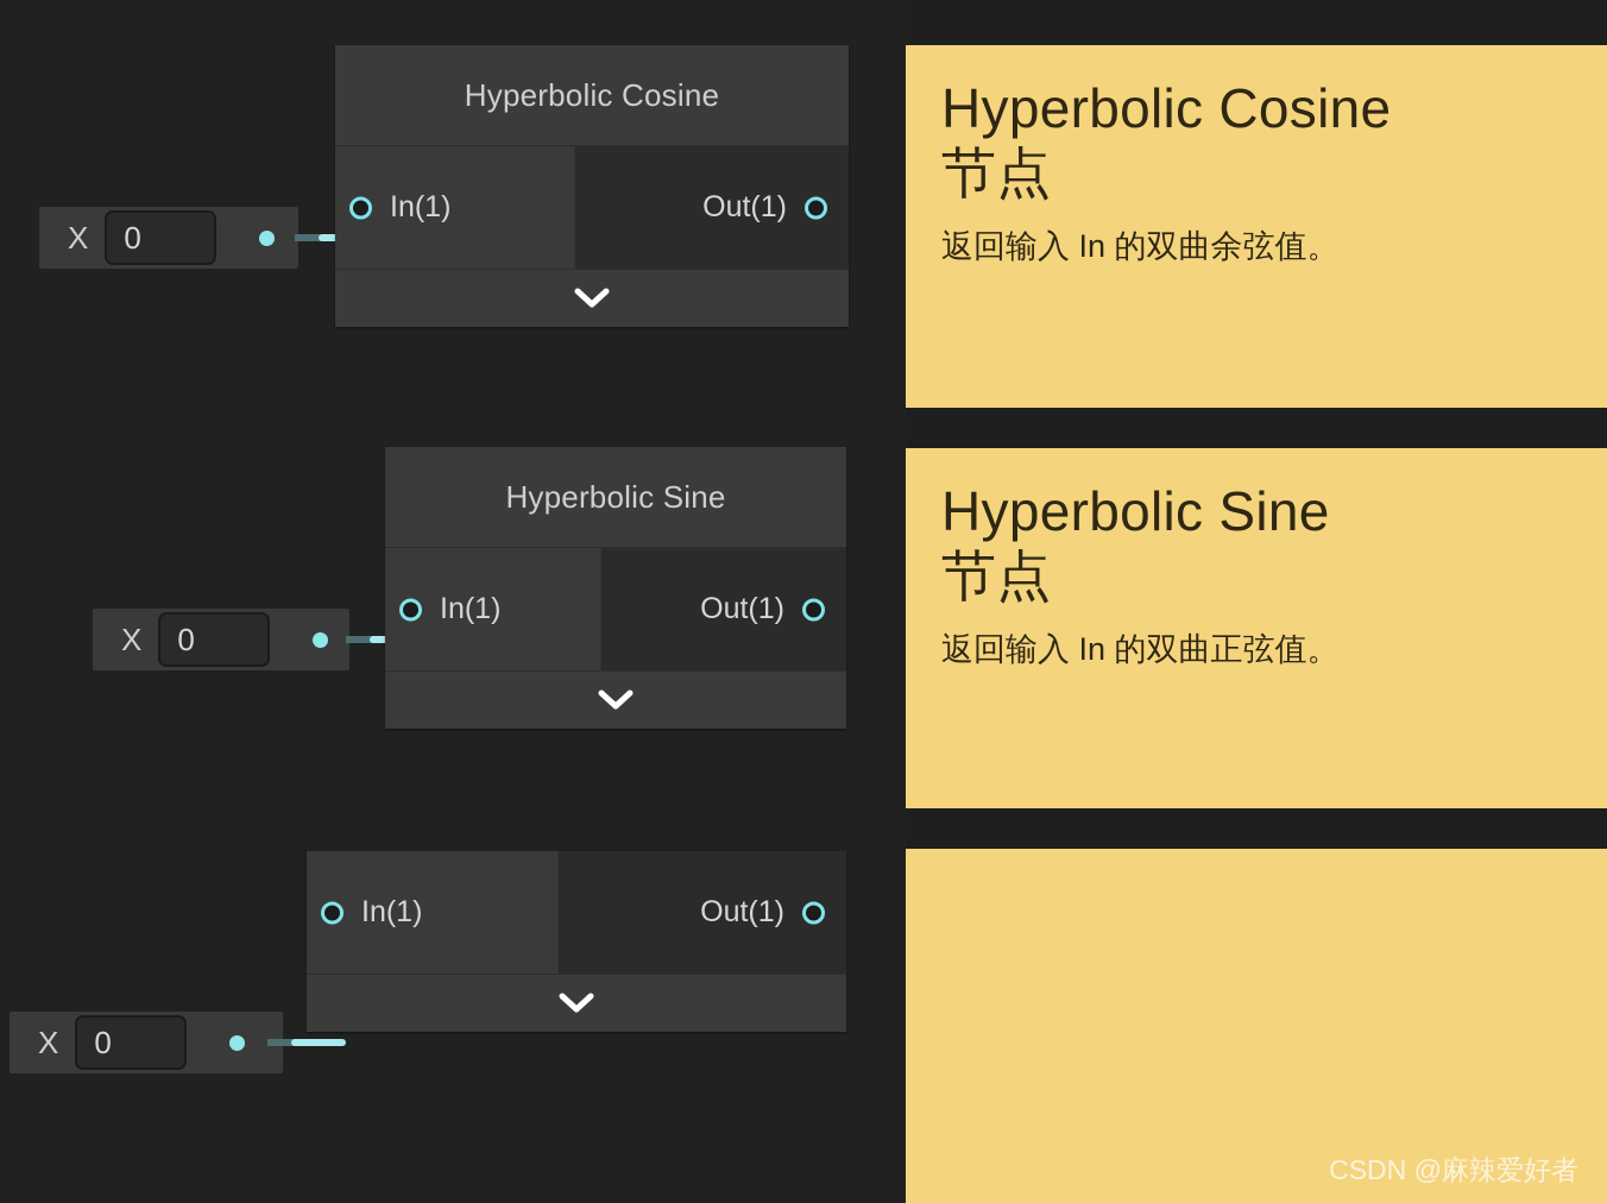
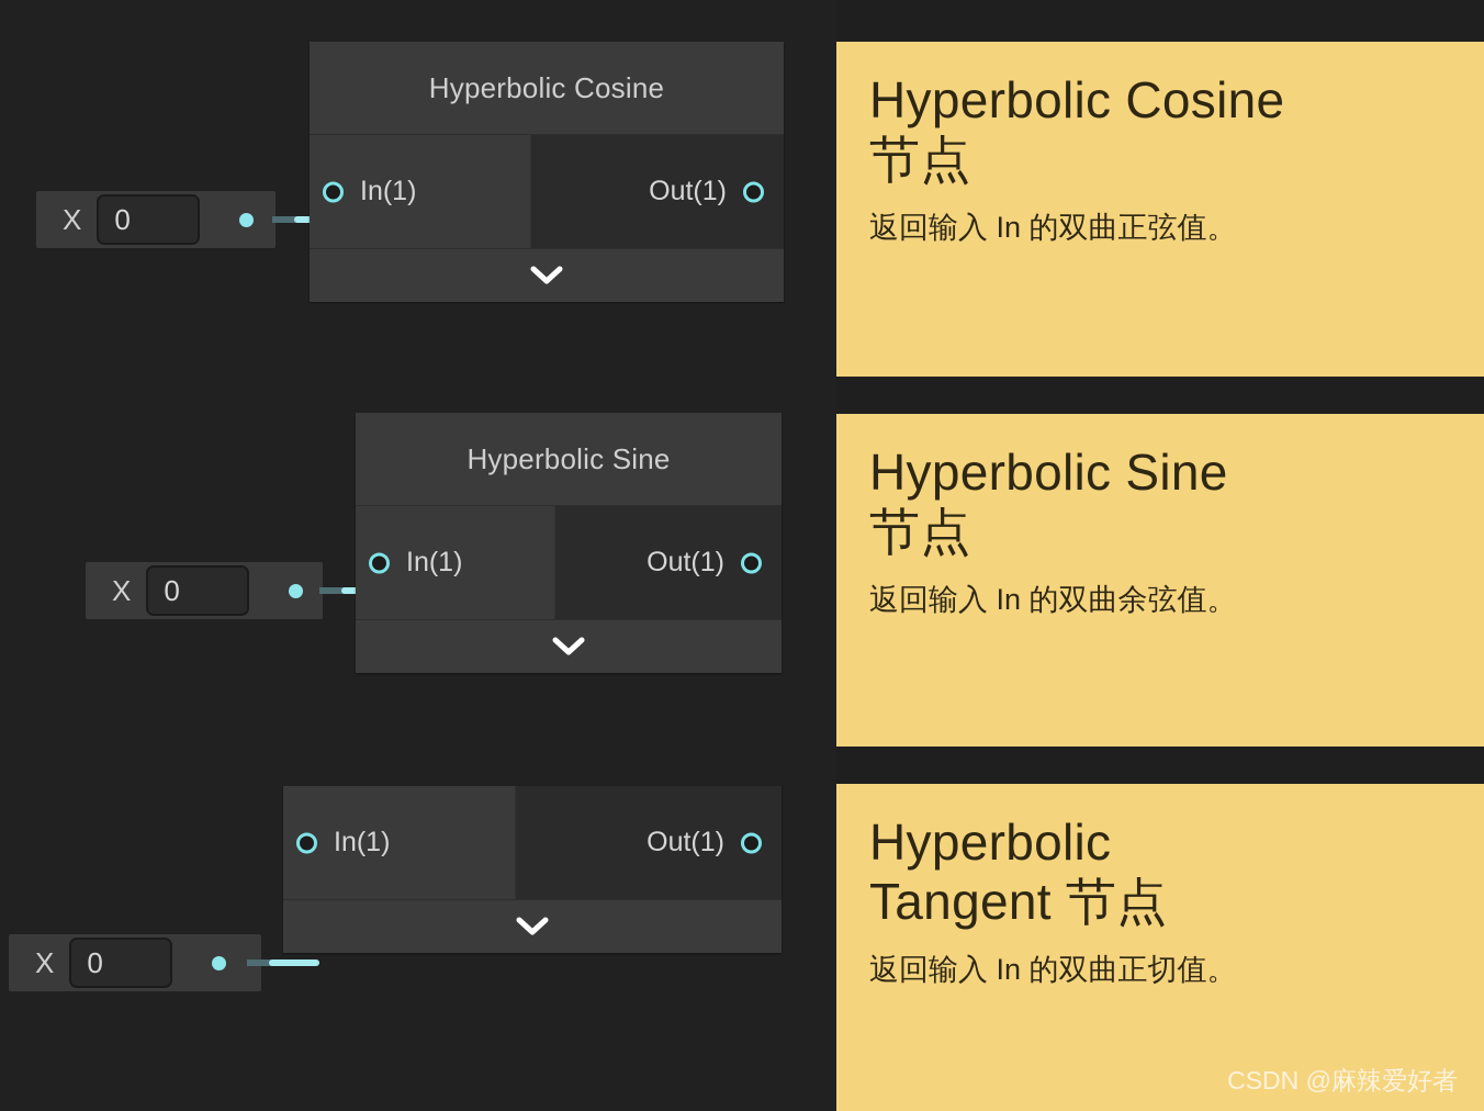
  X
  0
  Hyperbolic Cosine
  In(1)
  Out(1)
  Hyperbolic Cosine
  节点
- 返回输入 In 的双曲余弦值。
+ 返回输入 In 的双曲正弦值。
  X
  0
  Hyperbolic Sine
  In(1)
  Out(1)
  Hyperbolic Sine
  节点
- 返回输入 In 的双曲正弦值。
+ 返回输入 In 的双曲余弦值。
  X
  0
  In(1)
  Out(1)
+ Hyperbolic
+ Tangent 节点
+ 返回输入 In 的双曲正切值。
  CSDN @麻辣爱好者
